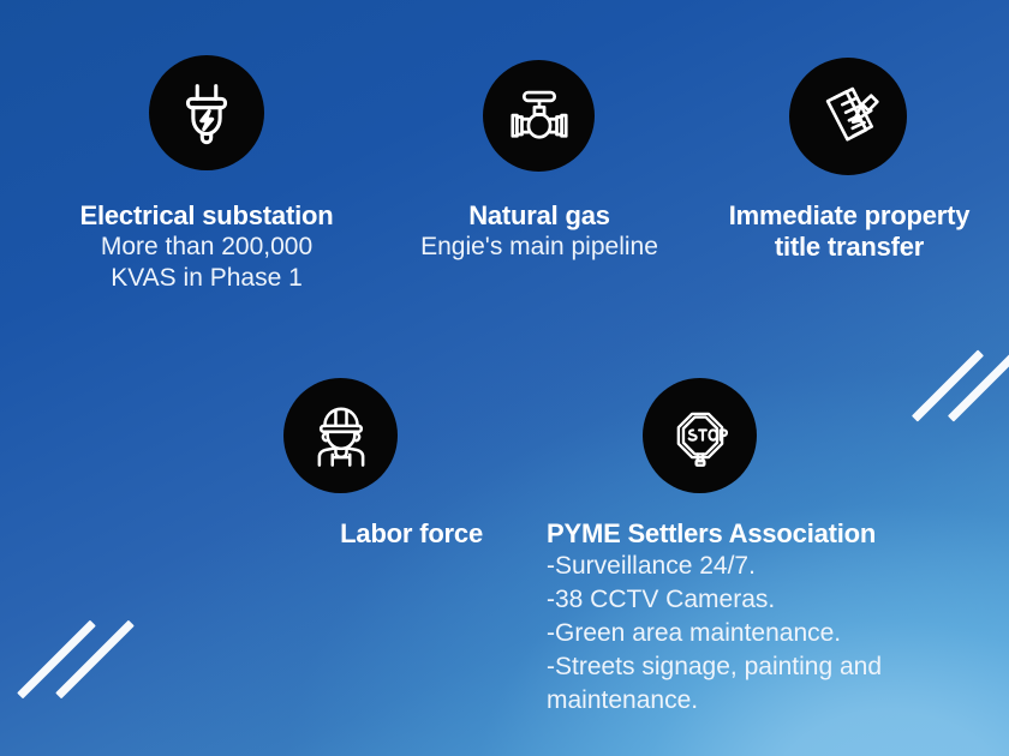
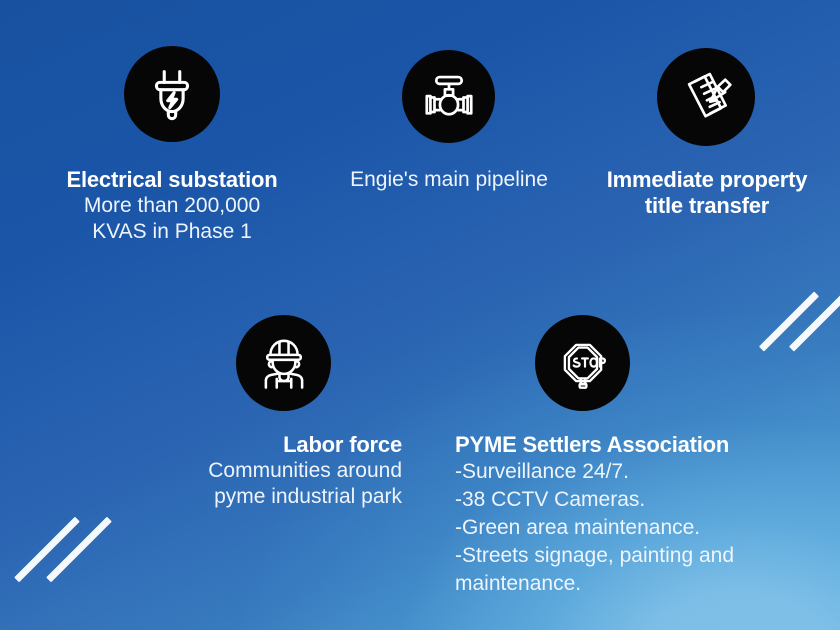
  Electrical substation
  More than 200,000
  KVAS in Phase 1
- Natural gas
  Engie's main pipeline
  Immediate property
  title transfer
  Labor force
+ Communities around
+ pyme industrial park
  PYME Settlers Association
  -Surveillance 24/7.
  -38 CCTV Cameras.
  -Green area maintenance.
  -Streets signage, painting and
  maintenance.
